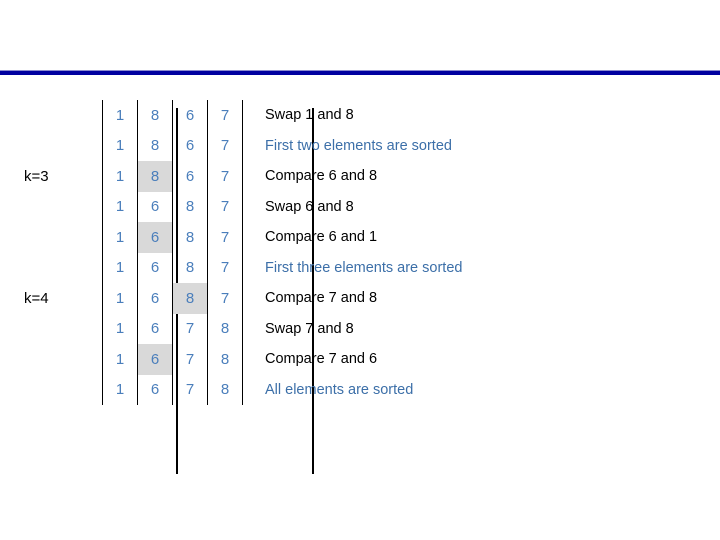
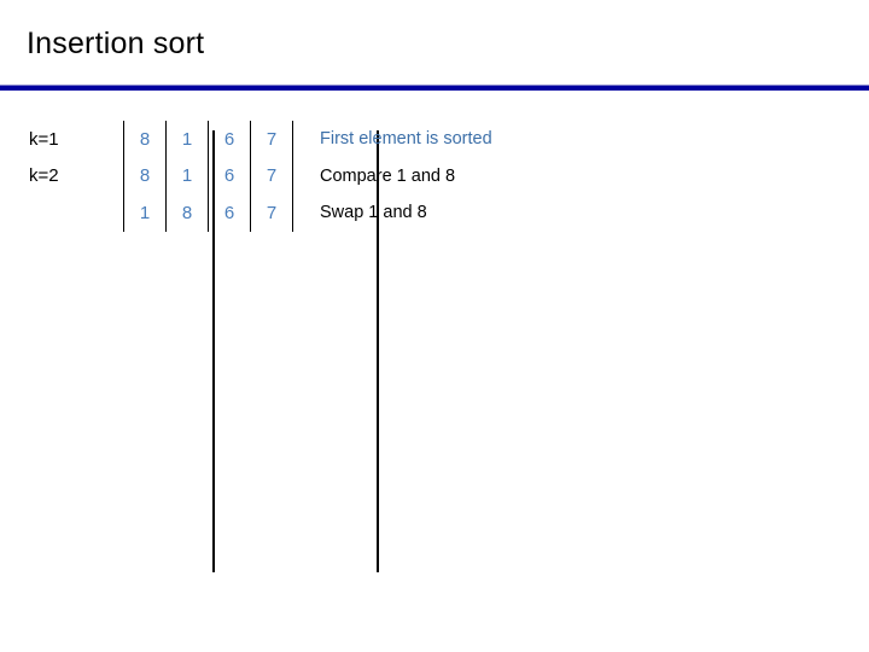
+ Insertion sort
+ k=1	8	1	6	7	First element is sorted
+ k=2	8	1	6	7	Compare 1 and 8
  	1	8	6	7	Swap 1 and 8
- 	1	8	6	7	First two elements are sorted
- k=3	1	8	6	7	Compare 6 and 8
- 	1	6	8	7	Swap 6 and 8
- 	1	6	8	7	Compare 6 and 1
- 	1	6	8	7	First three elements are sorted
- k=4	1	6	8	7	Compare 7 and 8
- 	1	6	7	8	Swap 7 and 8
- 	1	6	7	8	Compare 7 and 6
- 	1	6	7	8	All elements are sorted
